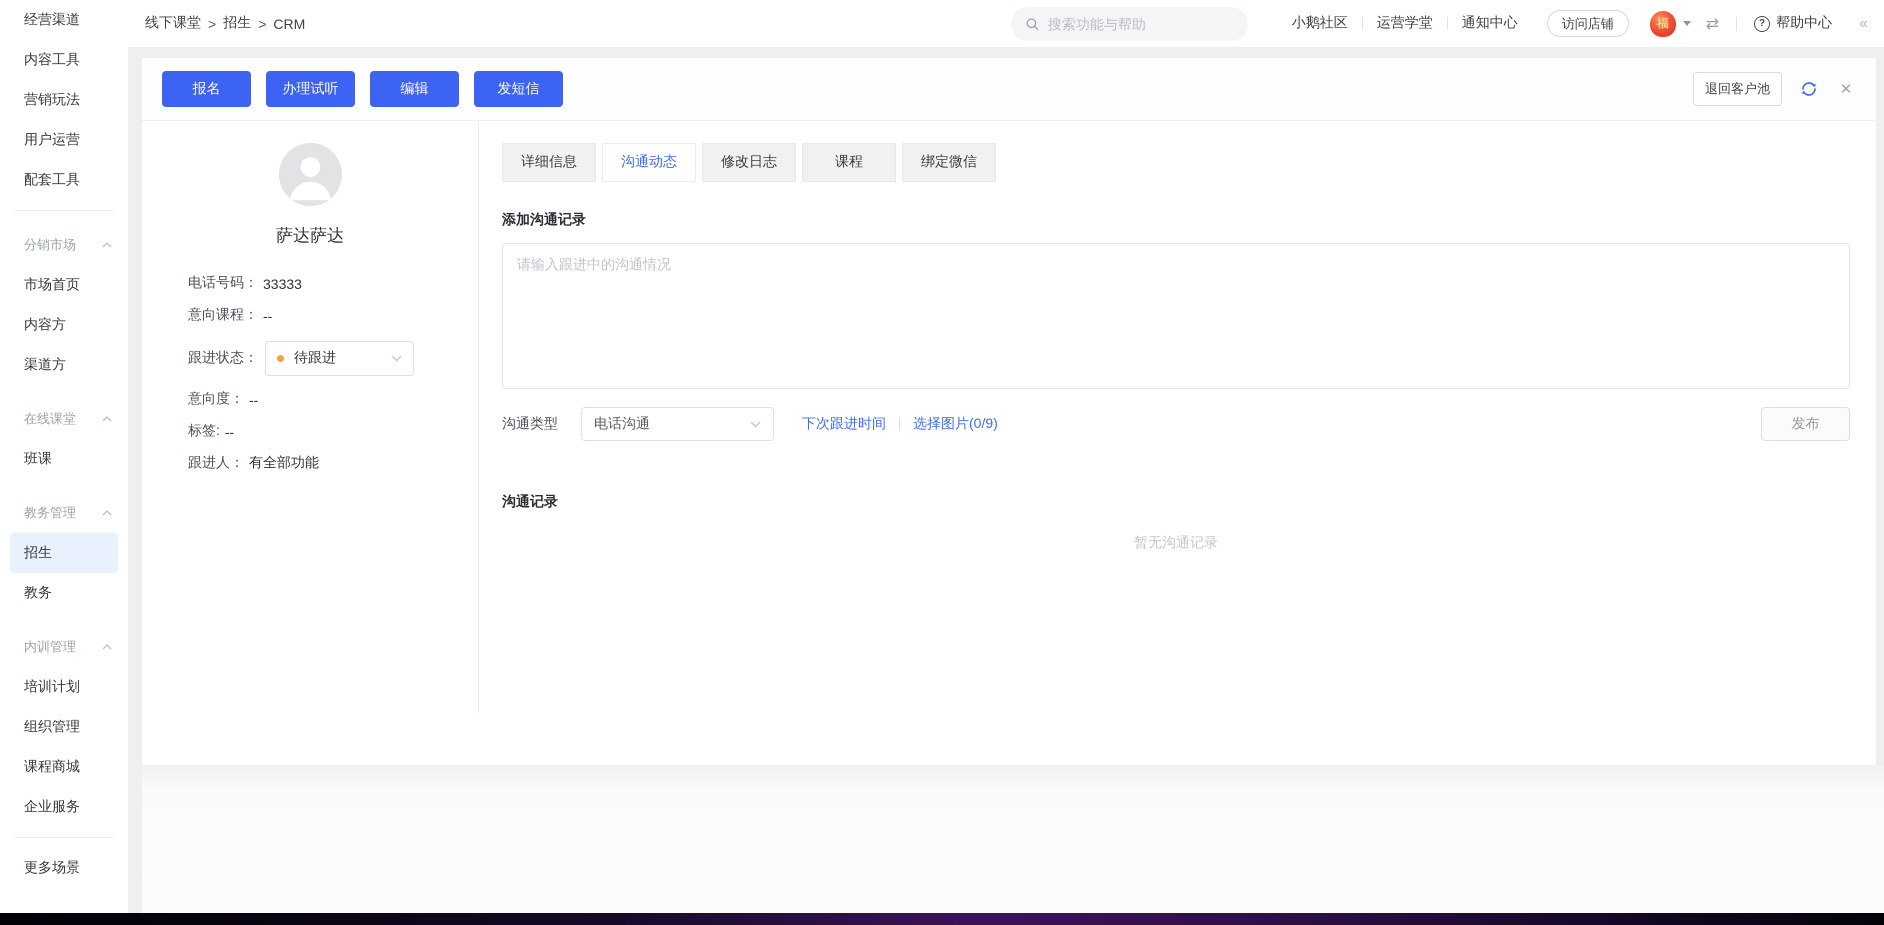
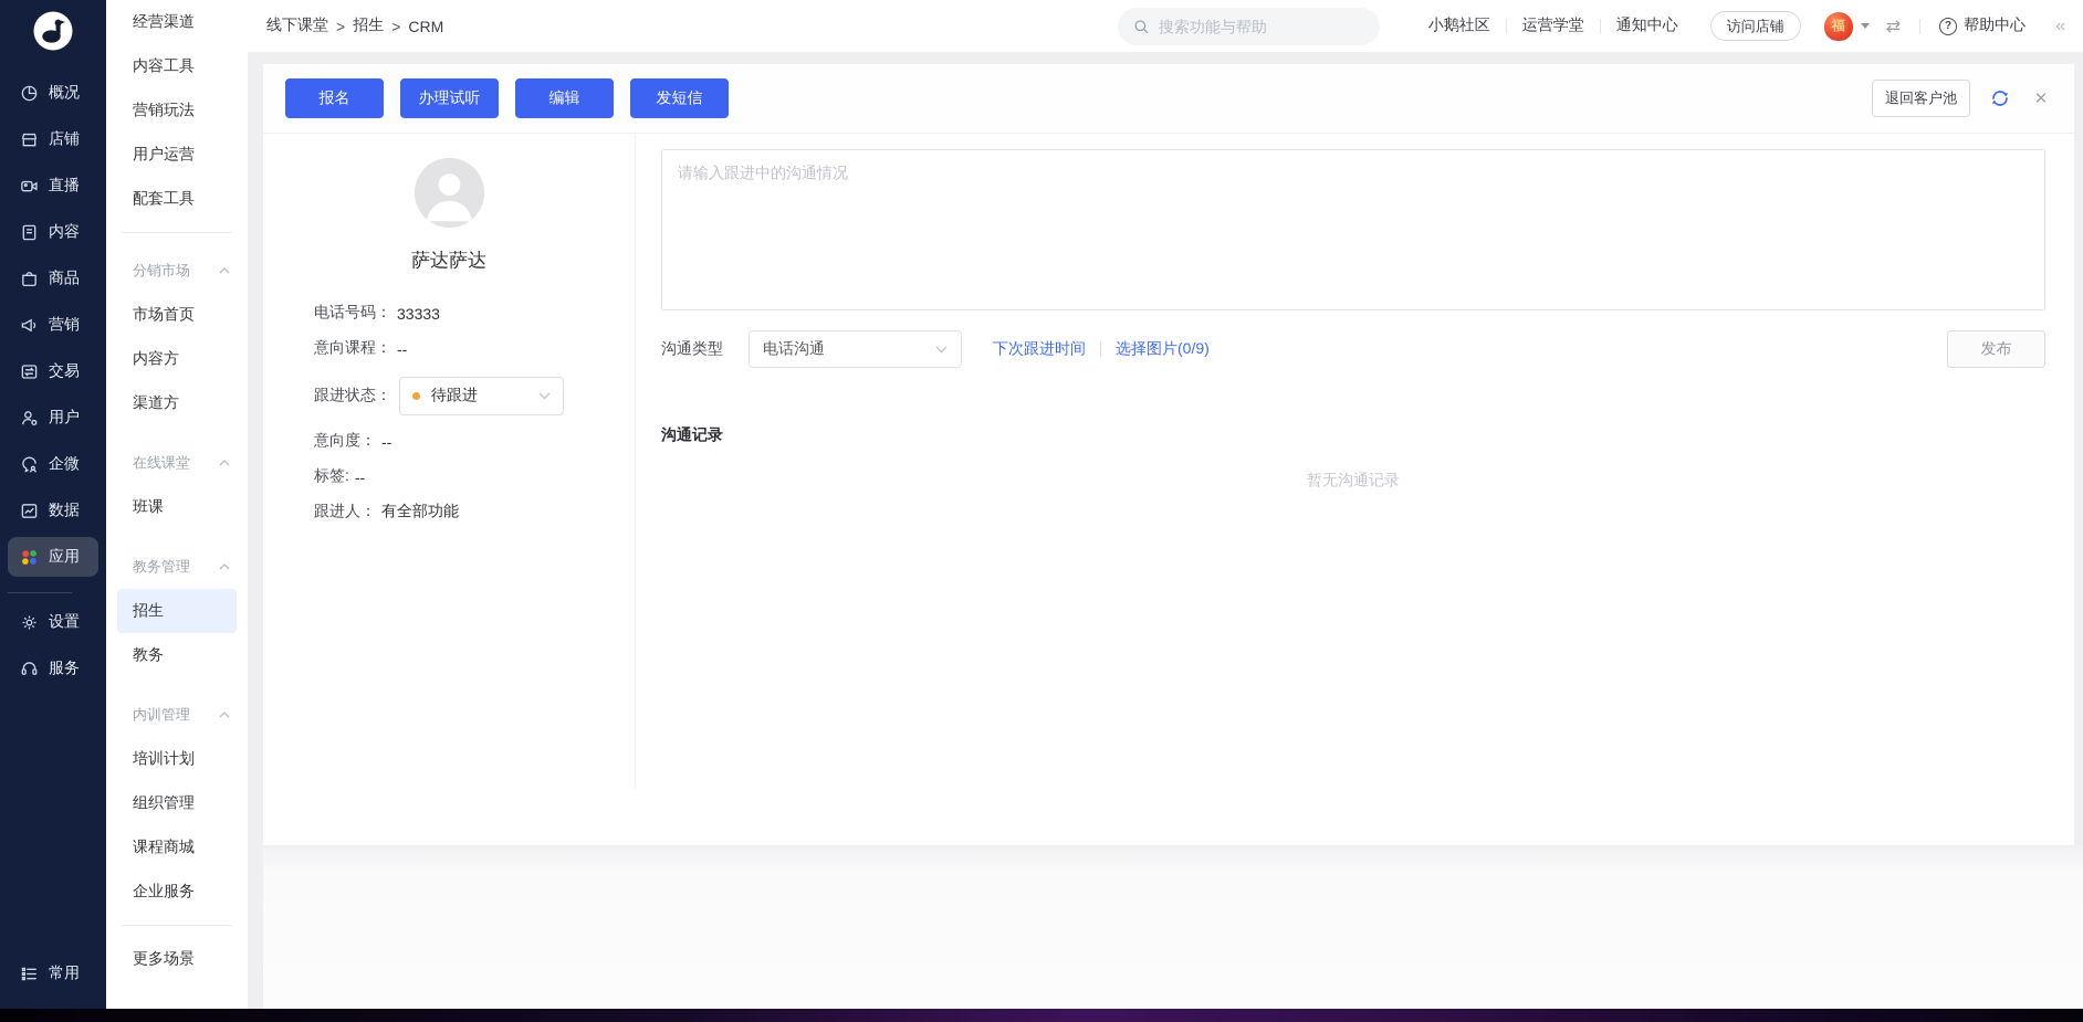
+ 概况
+ 店铺
+ 直播
+ 内容
+ 商品
+ 营销
+ 交易
+ 用户
+ 企微
+ 数据
+ 应用
+ 设置
+ 服务
+ 常用
  经营渠道
  内容工具
  营销玩法
  用户运营
  配套工具
  分销市场
  市场首页
  内容方
  渠道方
  在线课堂
  班课
  教务管理
  招生
  教务
  内训管理
  培训计划
  组织管理
  课程商城
  企业服务
  更多场景
  线下课堂
  >
  招生
  >
  CRM
  搜索功能与帮助
  小鹅社区
  运营学堂
  通知中心
  访问店铺
  福
  ⇄
  ?
  帮助中心
  «
  报名
  办理试听
  编辑
  发短信
  退回客户池
  ✕
  萨达萨达
  电话号码：
  33333
  意向课程：
  --
  跟进状态：
  待跟进
  意向度：
  --
  标签:
  --
  跟进人：
  有全部功能
- 详细信息
- 沟通动态
- 修改日志
- 课程
- 绑定微信
- 添加沟通记录
  请输入跟进中的沟通情况
  沟通类型
  电话沟通
  下次跟进时间
  选择图片(0/9)
  发布
  沟通记录
  暂无沟通记录
